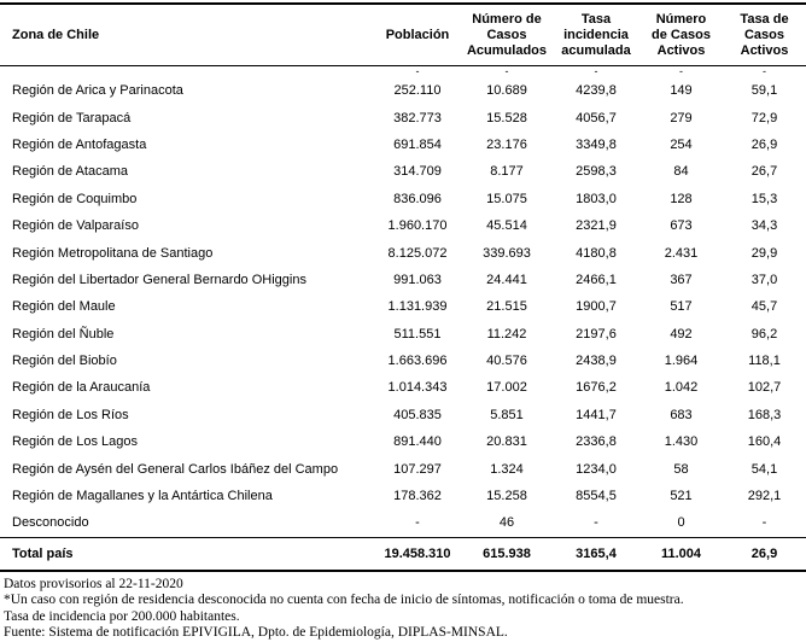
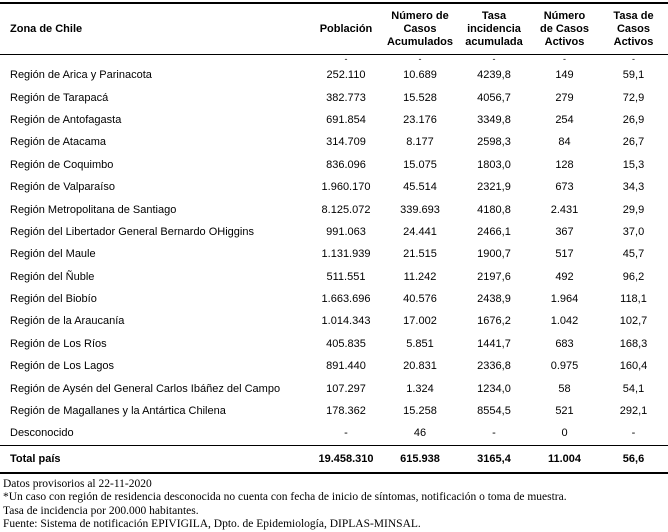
  Zona de Chile	Población	Número de Casos Acumulados	Tasa incidencia acumulada	Número de Casos Activos	Tasa de Casos Activos
  	-	-	-	-	-
  Región de Arica y Parinacota	252.110	10.689	4239,8	149	59,1
  Región de Tarapacá	382.773	15.528	4056,7	279	72,9
  Región de Antofagasta	691.854	23.176	3349,8	254	26,9
  Región de Atacama	314.709	8.177	2598,3	84	26,7
  Región de Coquimbo	836.096	15.075	1803,0	128	15,3
  Región de Valparaíso	1.960.170	45.514	2321,9	673	34,3
  Región Metropolitana de Santiago	8.125.072	339.693	4180,8	2.431	29,9
  Región del Libertador General Bernardo OHiggins	991.063	24.441	2466,1	367	37,0
  Región del Maule	1.131.939	21.515	1900,7	517	45,7
  Región del Ñuble	511.551	11.242	2197,6	492	96,2
  Región del Biobío	1.663.696	40.576	2438,9	1.964	118,1
  Región de la Araucanía	1.014.343	17.002	1676,2	1.042	102,7
  Región de Los Ríos	405.835	5.851	1441,7	683	168,3
- Región de Los Lagos	891.440	20.831	2336,8	1.430	160,4
+ Región de Los Lagos	891.440	20.831	2336,8	0.975	160,4
  Región de Aysén del General Carlos Ibáñez del Campo	107.297	1.324	1234,0	58	54,1
  Región de Magallanes y la Antártica Chilena	178.362	15.258	8554,5	521	292,1
  Desconocido	-	46	-	0	-
- Total país	19.458.310	615.938	3165,4	11.004	26,9
+ Total país	19.458.310	615.938	3165,4	11.004	56,6
  Datos provisorios al 22-11-2020
  *Un caso con región de residencia desconocida no cuenta con fecha de inicio de síntomas, notificación o toma de muestra.
  Tasa de incidencia por 200.000 habitantes.
  Fuente: Sistema de notificación EPIVIGILA, Dpto. de Epidemiología, DIPLAS-MINSAL.
